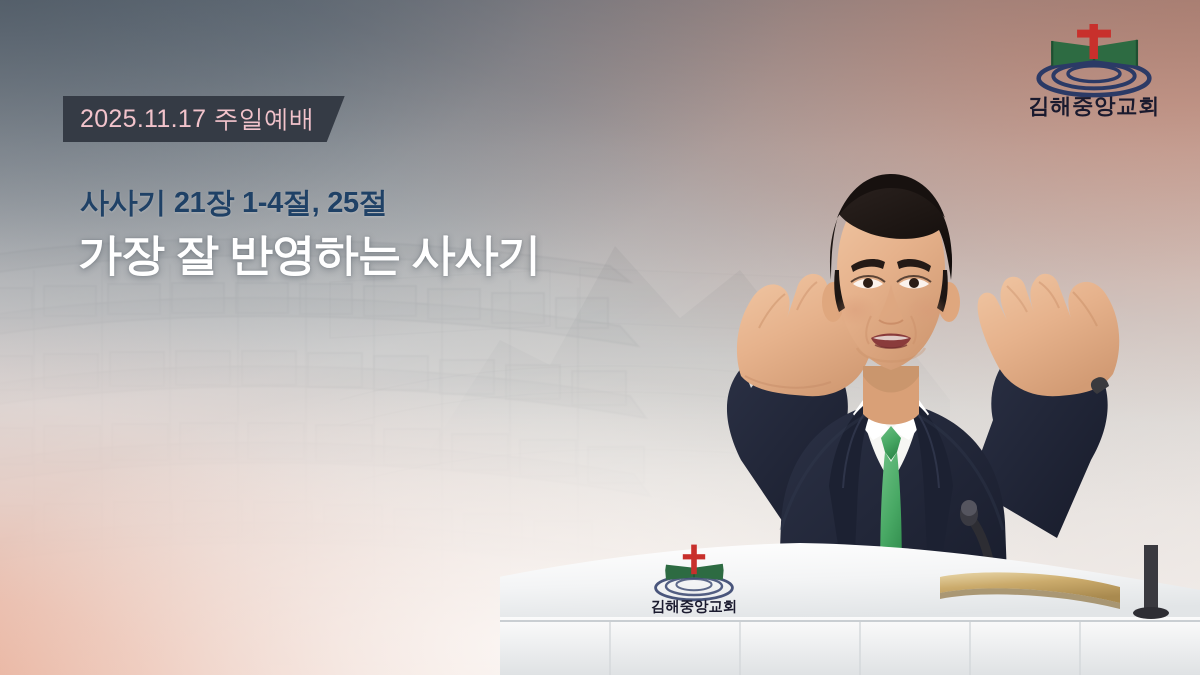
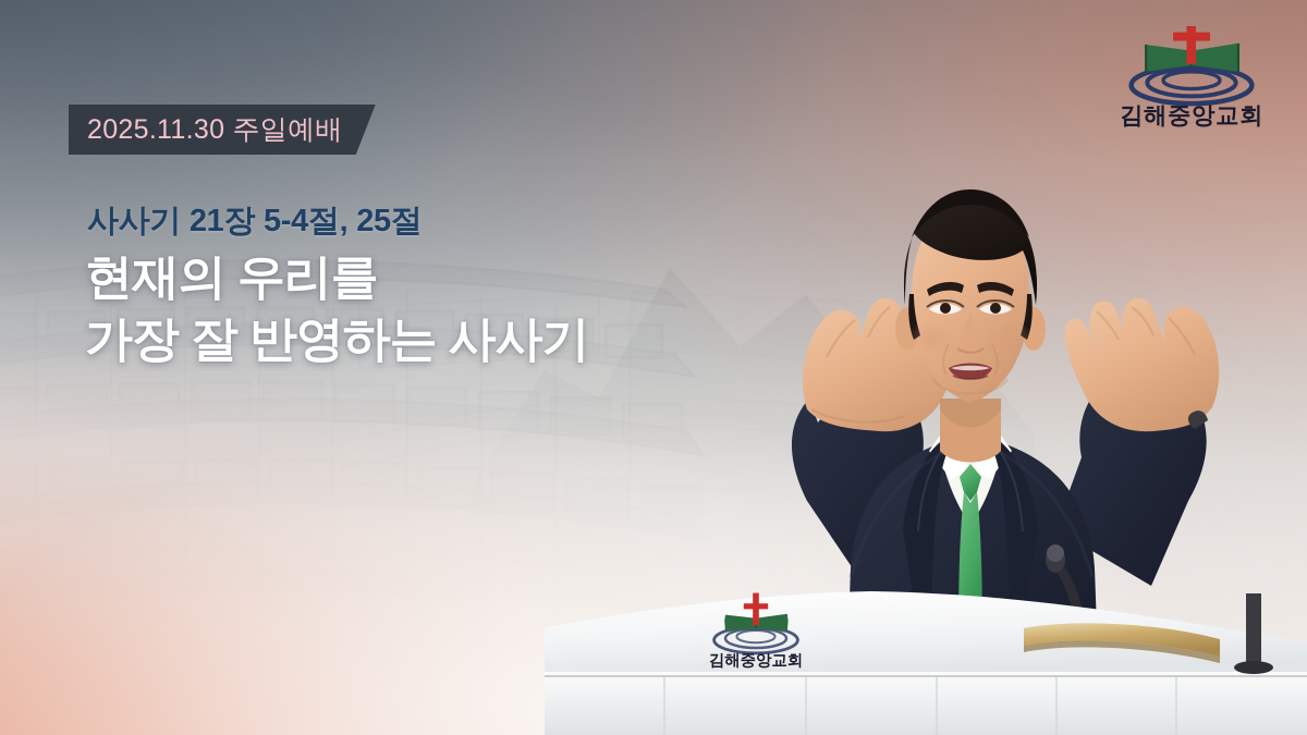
  김해중앙교회
- 2025.11.17 주일예배
+ 2025.11.30 주일예배
- 사사기 21장 1-4절, 25절
+ 사사기 21장 5-4절, 25절
+ 현재의 우리를
  가장 잘 반영하는 사사기
  김해중앙교회
